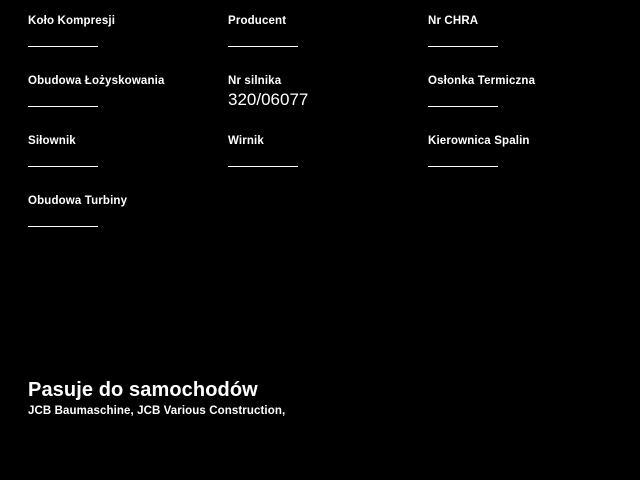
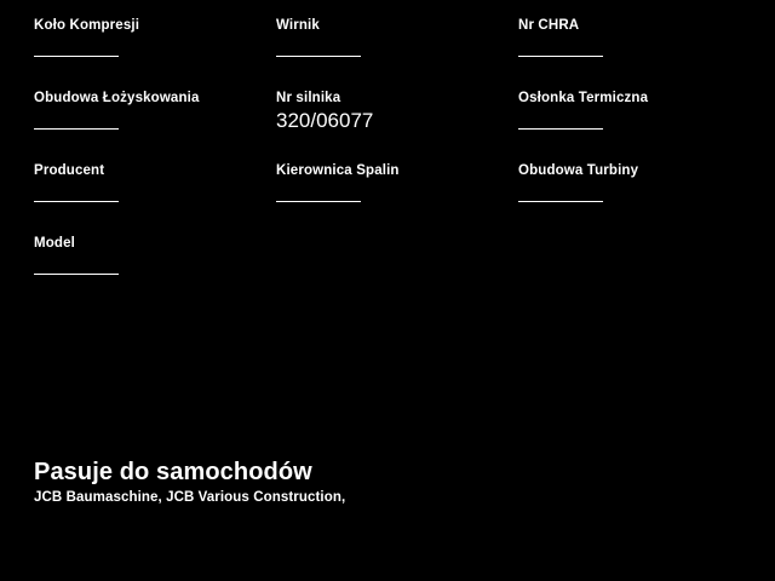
  Koło Kompresji
- Producent
+ Wirnik
  Nr CHRA
  Obudowa Łożyskowania
  Nr silnika
  320/06077
  Osłonka Termiczna
- Siłownik
- Wirnik
+ Producent
  Kierownica Spalin
  Obudowa Turbiny
+ Model
  Pasuje do samochodów
  JCB Baumaschine, JCB Various Construction,
